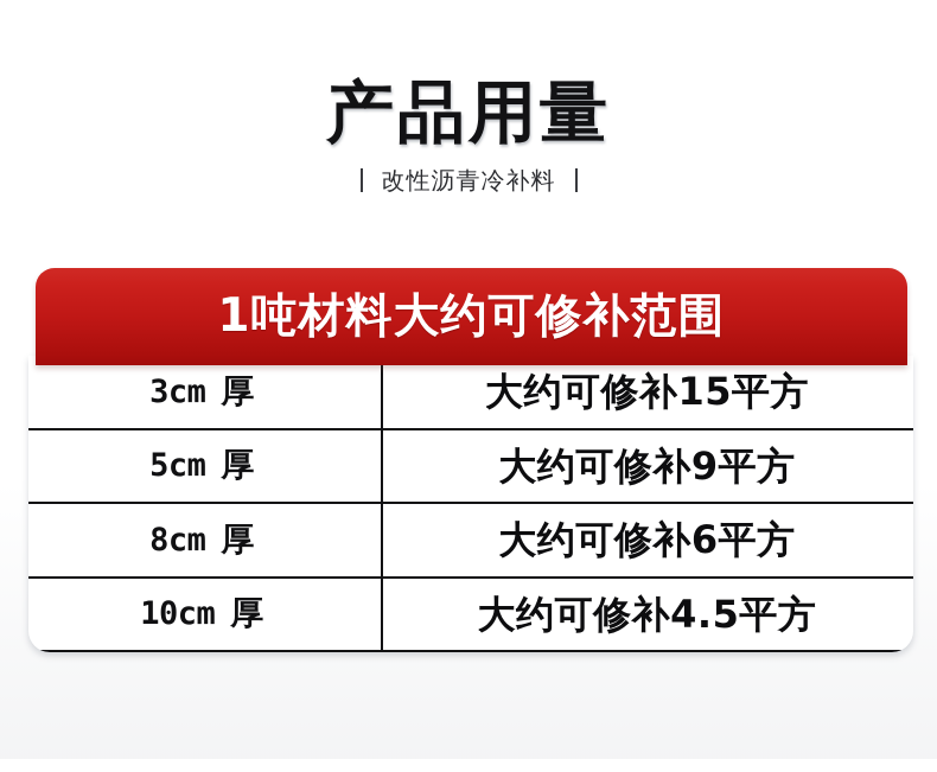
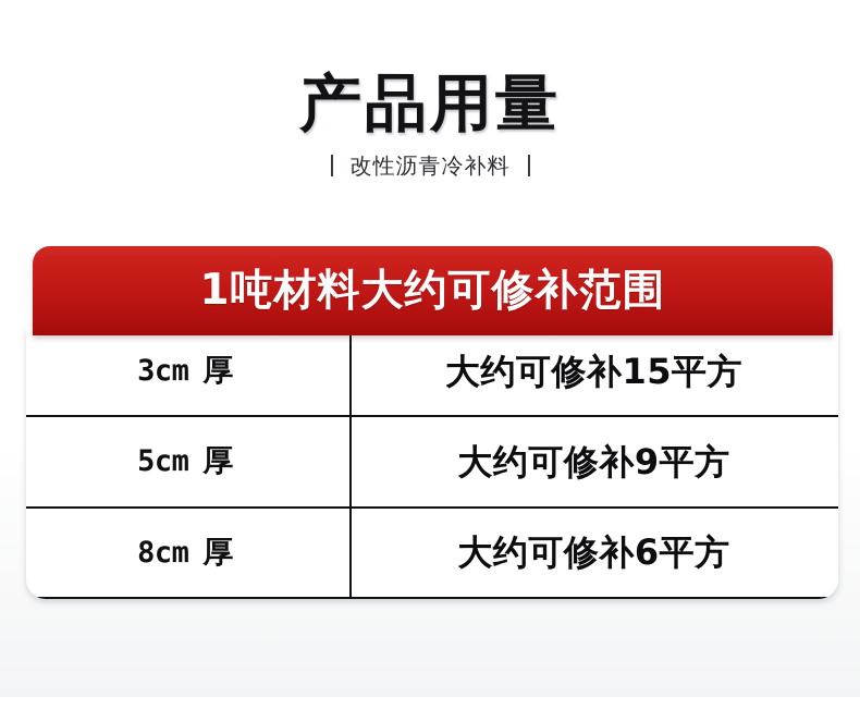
  产品用量
  改性沥青冷补料
  1吨材料大约可修补范围
  3cm 厚
  大约可修补15平方
  5cm 厚
  大约可修补9平方
  8cm 厚
  大约可修补6平方
- 10cm 厚
- 大约可修补4.5平方
